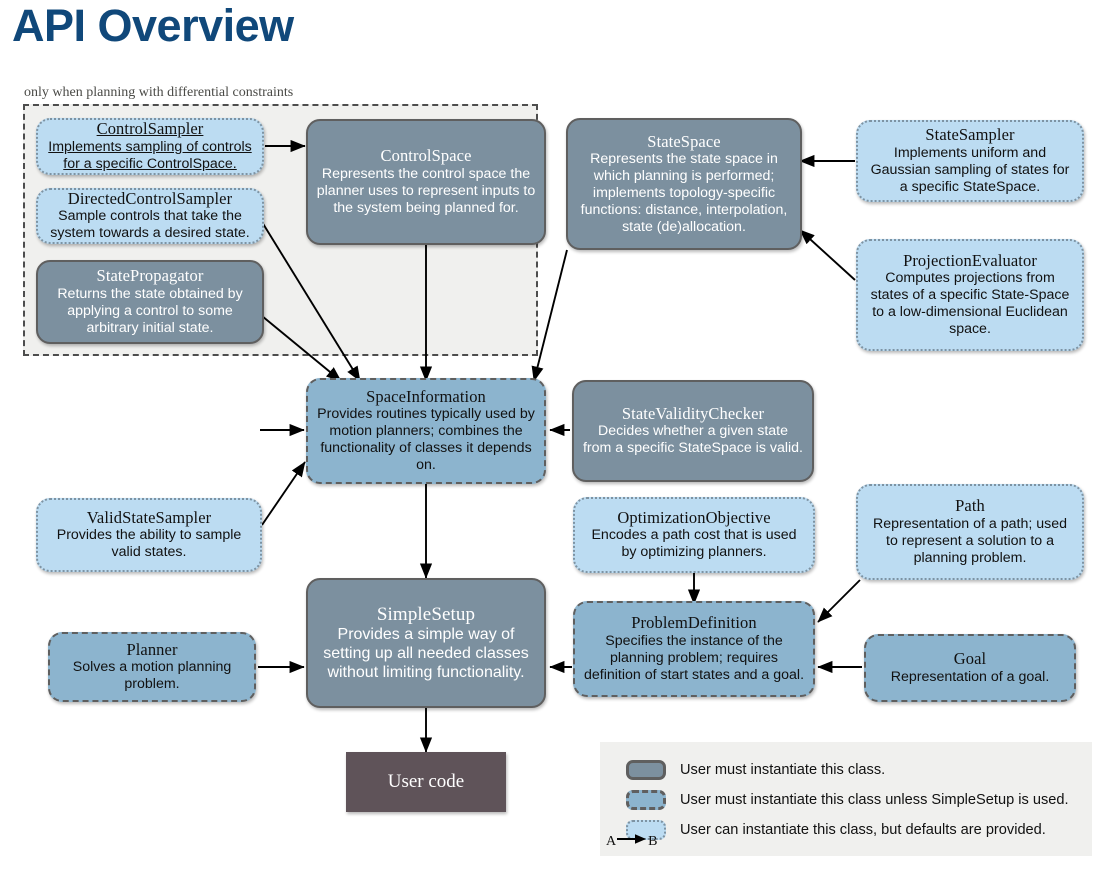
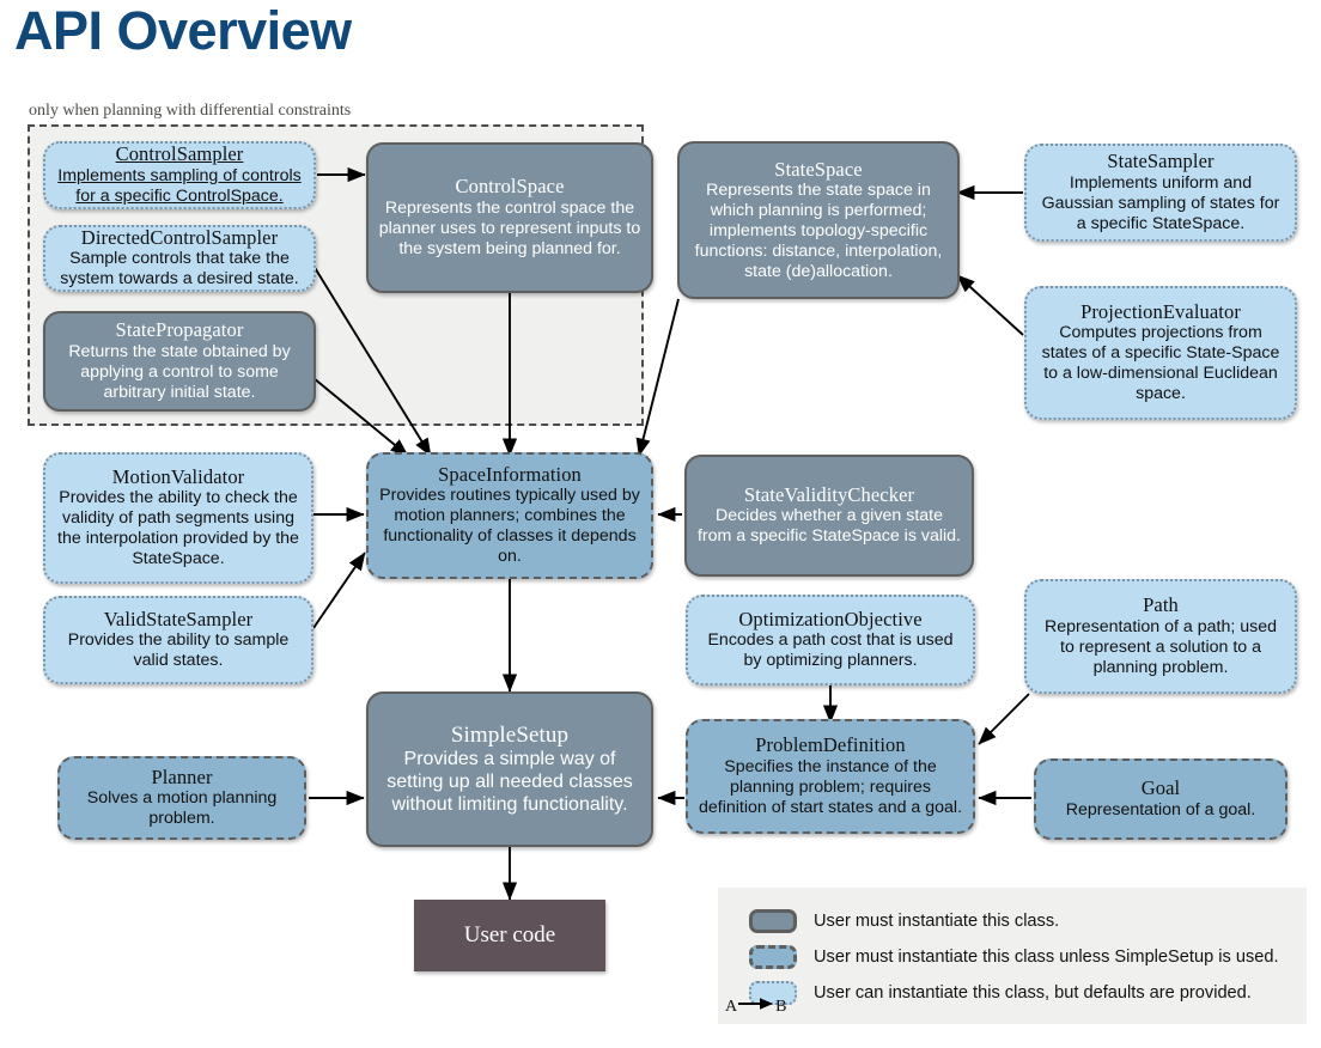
  API Overview
  only when planning with differential constraints
  ControlSampler
  Implements sampling of controls for a specific ControlSpace.
  DirectedControlSampler
  Sample controls that take the system towards a desired state.
  StatePropagator
  Returns the state obtained by applying a control to some arbitrary initial state.
  ControlSpace
  Represents the control space the planner uses to represent inputs to the system being planned for.
  StateSpace
  Represents the state space in which planning is performed; implements topology-specific functions: distance, interpolation, state (de)allocation.
  StateSampler
  Implements uniform and Gaussian sampling of states for a specific StateSpace.
  ProjectionEvaluator
  Computes projections from states of a specific State-Space to a low-dimensional Euclidean space.
+ MotionValidator
+ Provides the ability to check the validity of path segments using the interpolation provided by the StateSpace.
  ValidStateSampler
  Provides the ability to sample valid states.
  SpaceInformation
  Provides routines typically used by motion planners; combines the functionality of classes it depends on.
  StateValidityChecker
  Decides whether a given state from a specific StateSpace is valid.
  OptimizationObjective
  Encodes a path cost that is used by optimizing planners.
  Path
  Representation of a path; used to represent a solution to a planning problem.
  SimpleSetup
  Provides a simple way of setting up all needed classes without limiting functionality.
  Planner
  Solves a motion planning problem.
  ProblemDefinition
  Specifies the instance of the planning problem; requires definition of start states and a goal.
  Goal
  Representation of a goal.
  User code
  User must instantiate this class.
  User must instantiate this class unless SimpleSetup is used.
  User can instantiate this class, but defaults are provided.
  A
  B
